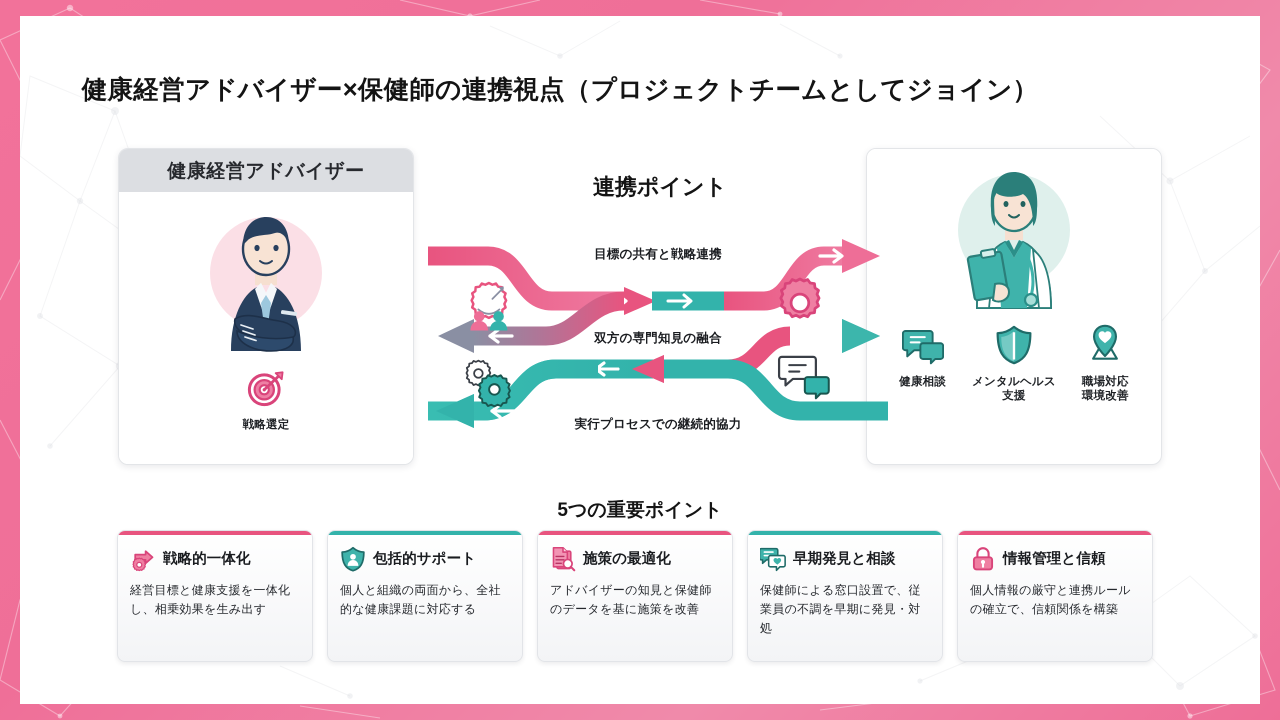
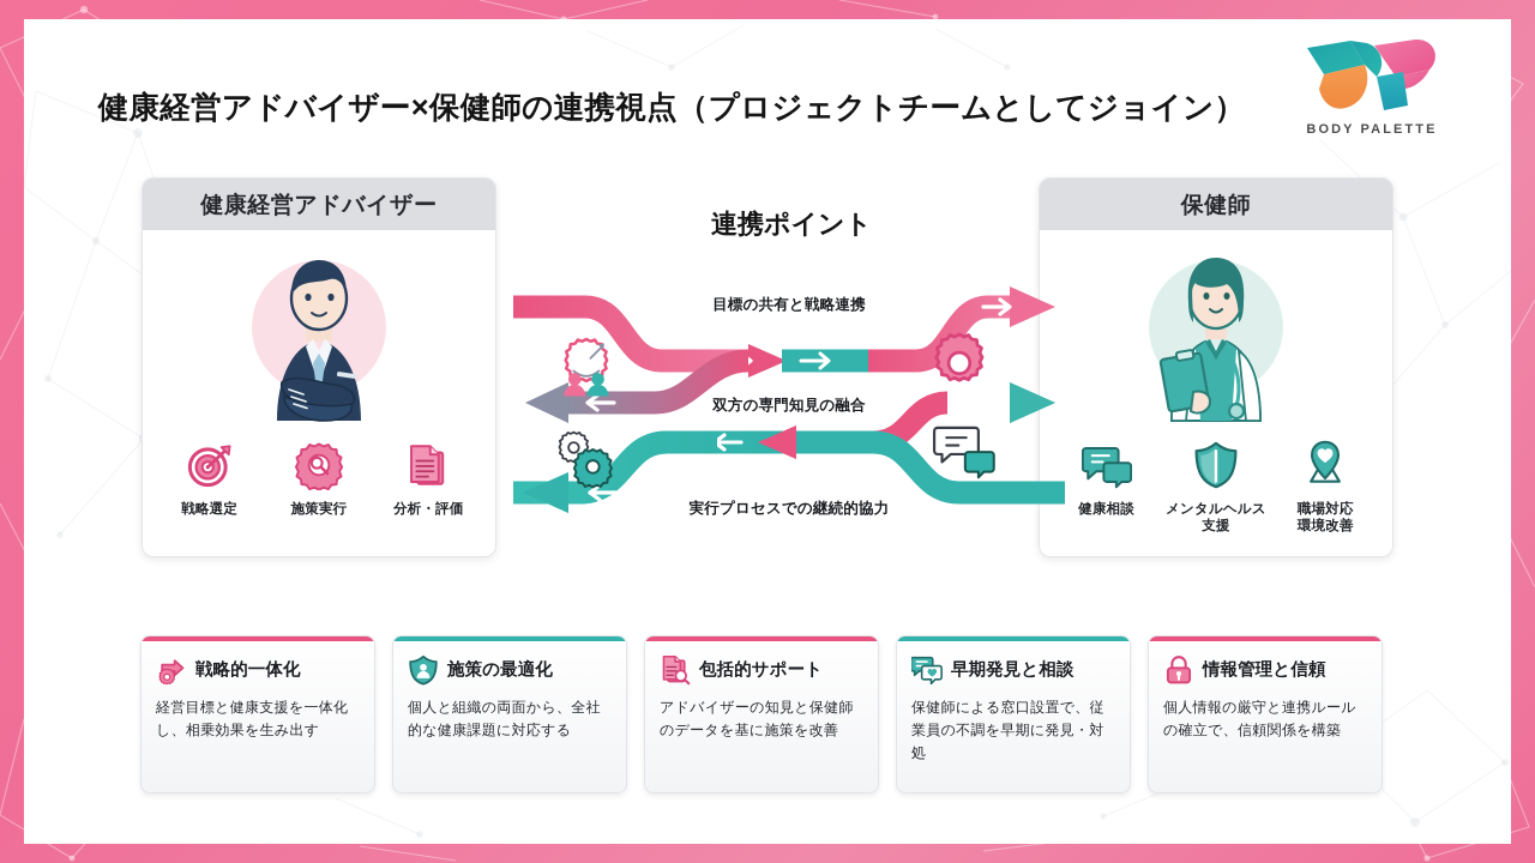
+ BODY PALETTE
  健康経営アドバイザー×保健師の連携視点（プロジェクトチームとしてジョイン）
  健康経営アドバイザー
  戦略選定
+ 施策実行
+ 分析・評価
+ 保健師
  健康相談
  メンタルヘルス
  支援
  職場対応
  環境改善
  連携ポイント
  目標の共有と戦略連携
  双方の専門知見の融合
  実行プロセスでの継続的協力
- 5つの重要ポイント
  戦略的一体化
  経営目標と健康支援を一体化し、相乗効果を生み出す
- 包括的サポート
+ 施策の最適化
  個人と組織の両面から、全社的な健康課題に対応する
- 施策の最適化
+ 包括的サポート
  アドバイザーの知見と保健師のデータを基に施策を改善
  早期発見と相談
  保健師による窓口設置で、従業員の不調を早期に発見・対処
  情報管理と信頼
  個人情報の厳守と連携ルールの確立で、信頼関係を構築
